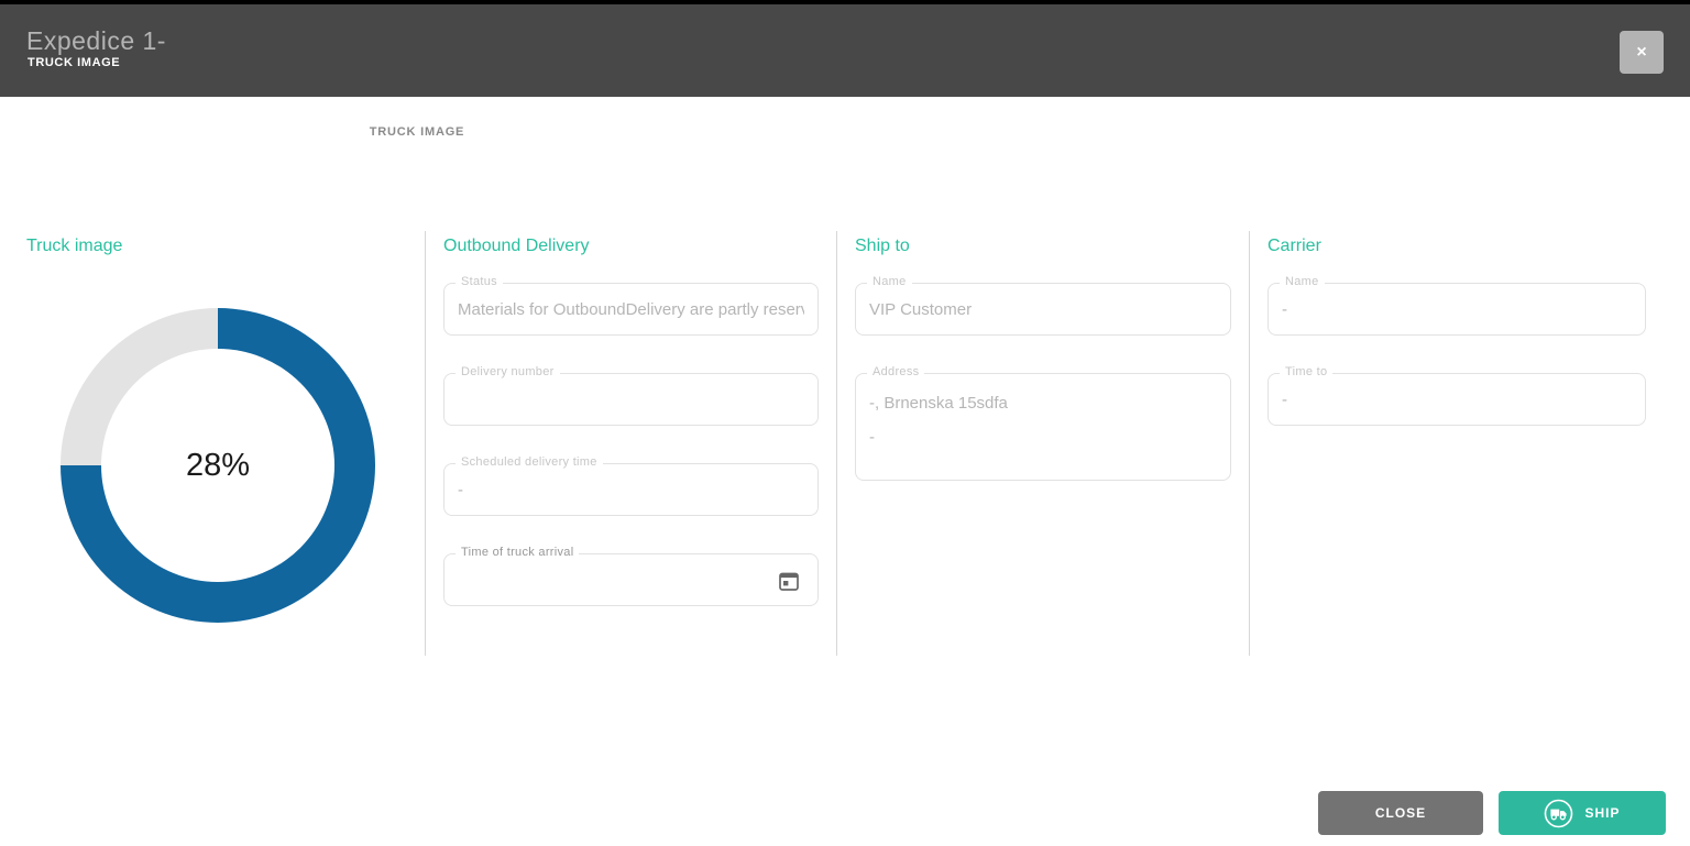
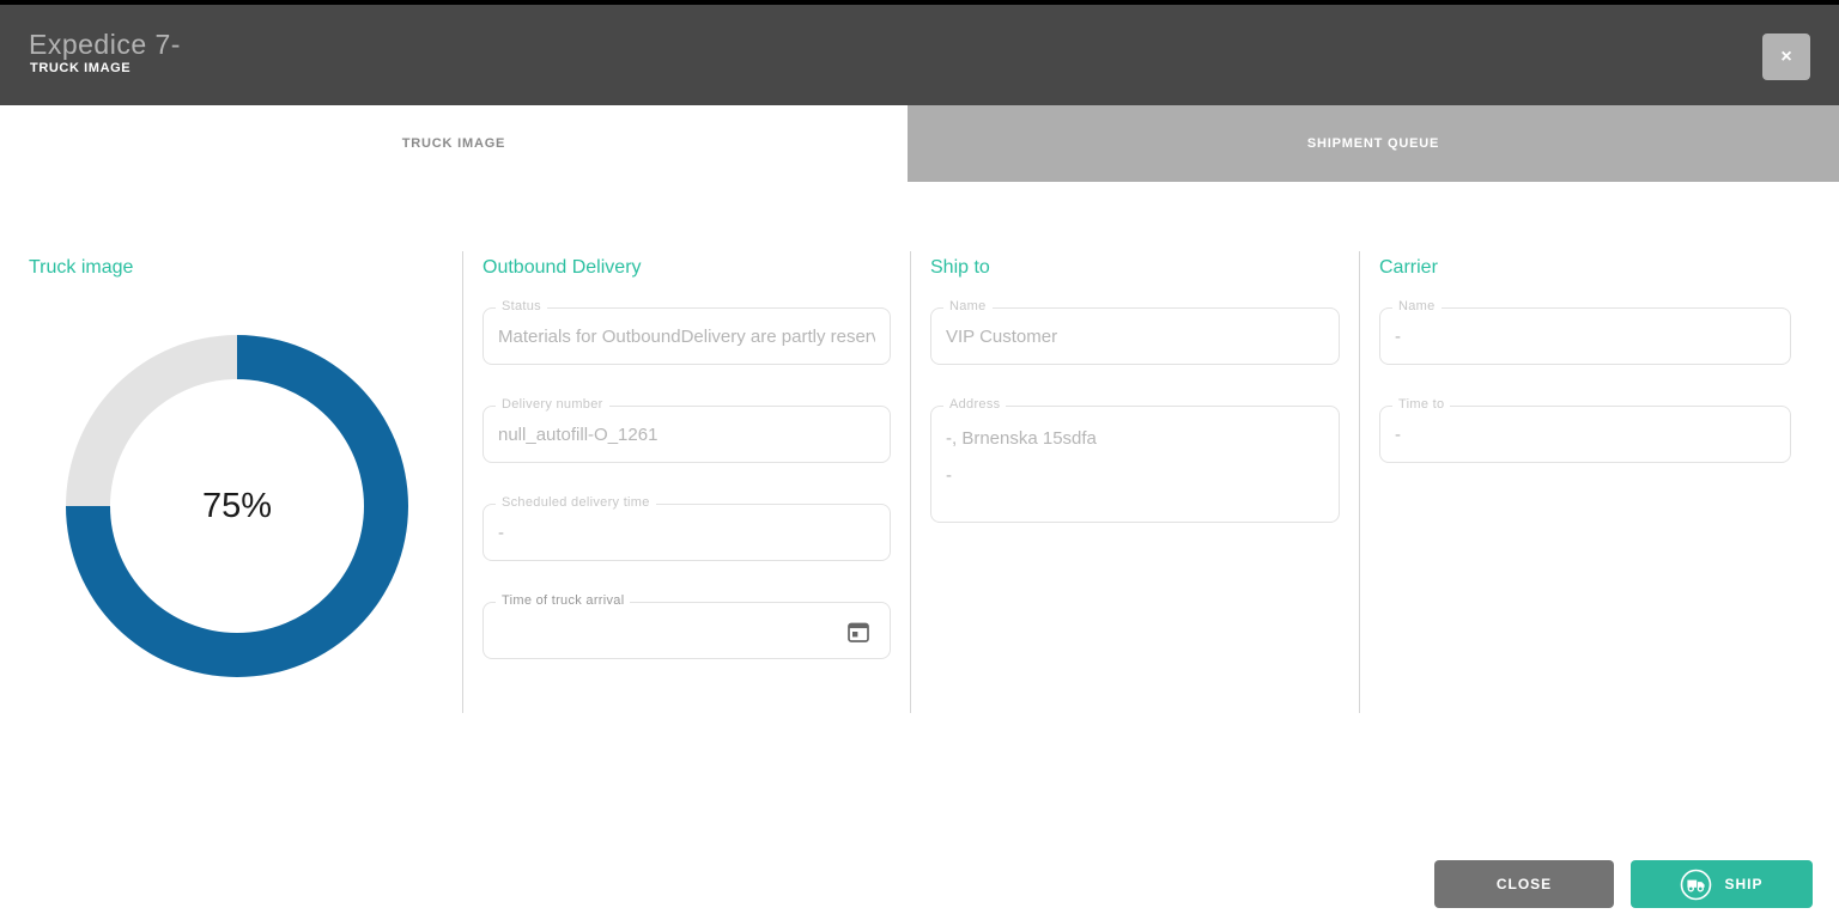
- Expedice 1-
+ Expedice 7-
  TRUCK IMAGE
  ×
  TRUCK IMAGE
+ SHIPMENT QUEUE
  Truck image
- 28%
+ 75%
  Outbound Delivery
  Status
  Materials for OutboundDelivery are partly reser
  Delivery number
+ null_autofill-O_1261
  Scheduled delivery time
  -
  Time of truck arrival
  Ship to
  Name
  VIP Customer
  Address
  -, Brnenska 15sdfa
  -
  Carrier
  Name
  -
  Time to
  -
  CLOSE
  SHIP
